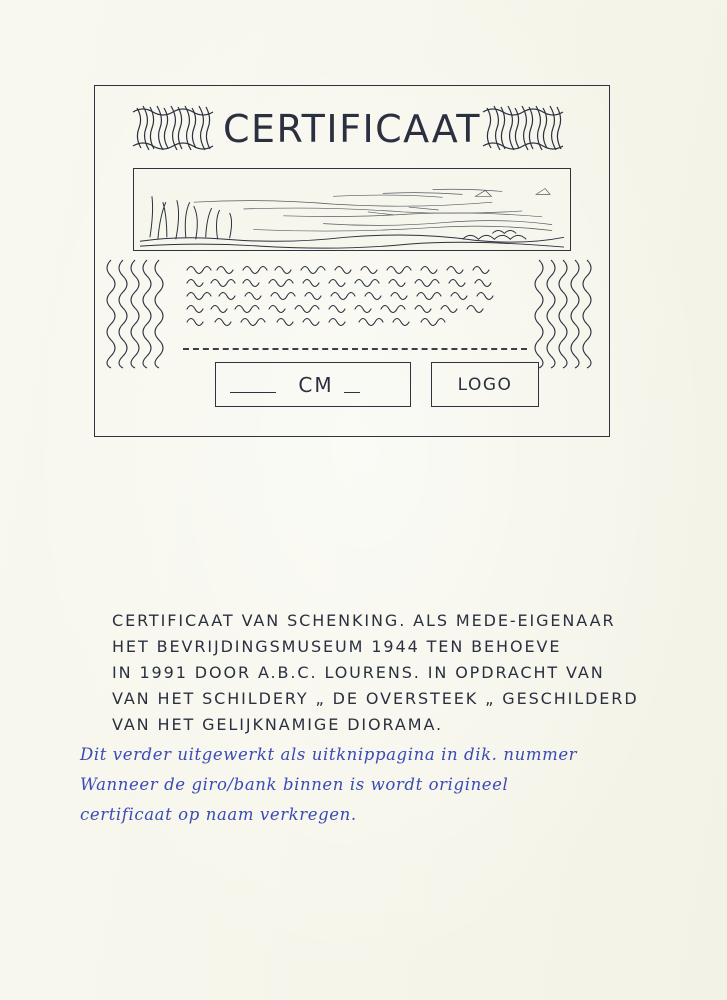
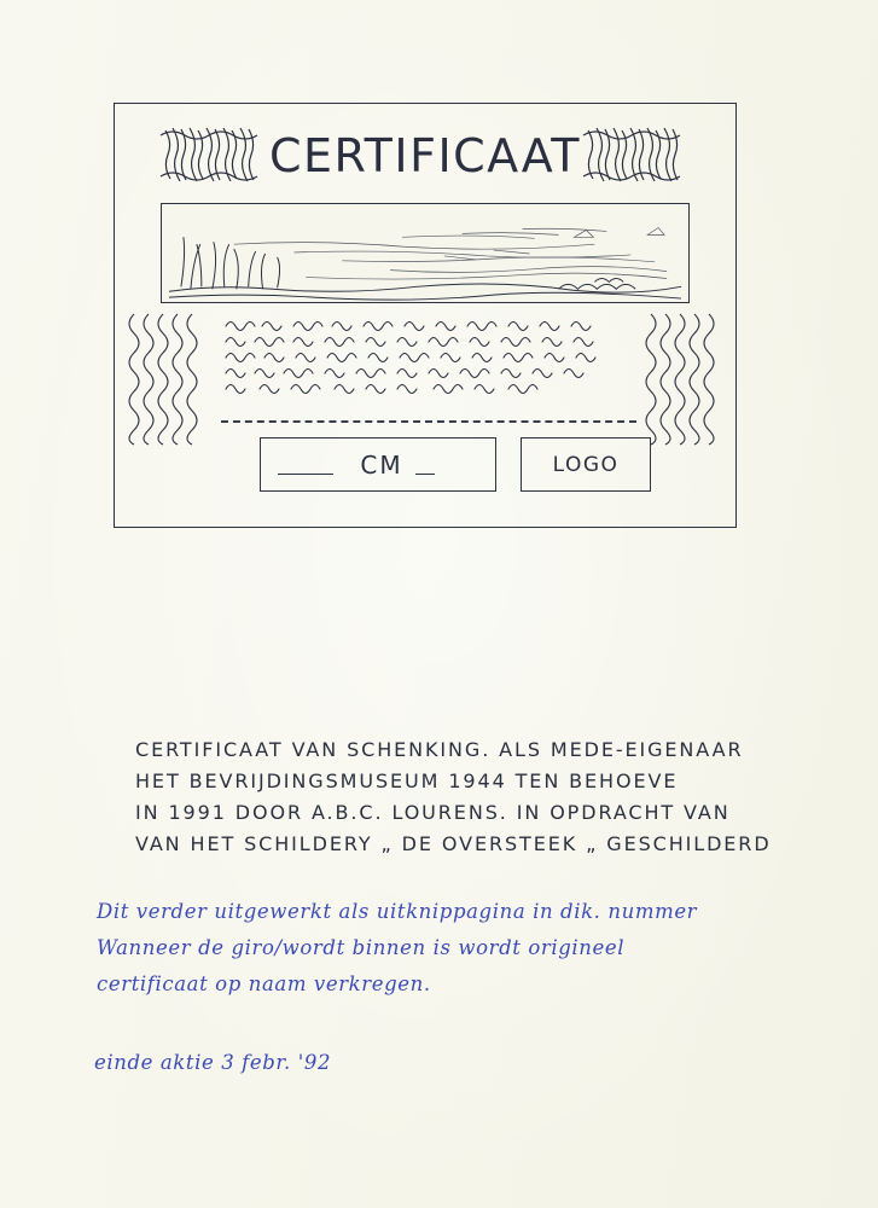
  CERTIFICAAT
  CM
  LOGO
  CERTIFICAAT VAN SCHENKING. ALS MEDE-EIGENAAR
  HET BEVRIJDINGSMUSEUM 1944 TEN BEHOEVE
  IN 1991 DOOR A.B.C. LOURENS. IN OPDRACHT VAN
  VAN HET SCHILDERY „ DE OVERSTEEK „ GESCHILDERD
- VAN HET GELIJKNAMIGE DIORAMA.
  Dit verder uitgewerkt als uitknippagina in dik. nummer
- Wanneer de giro/bank binnen is wordt origineel
+ Wanneer de giro/wordt binnen is wordt origineel
  certificaat op naam verkregen.
+ einde aktie 3 febr. '92
